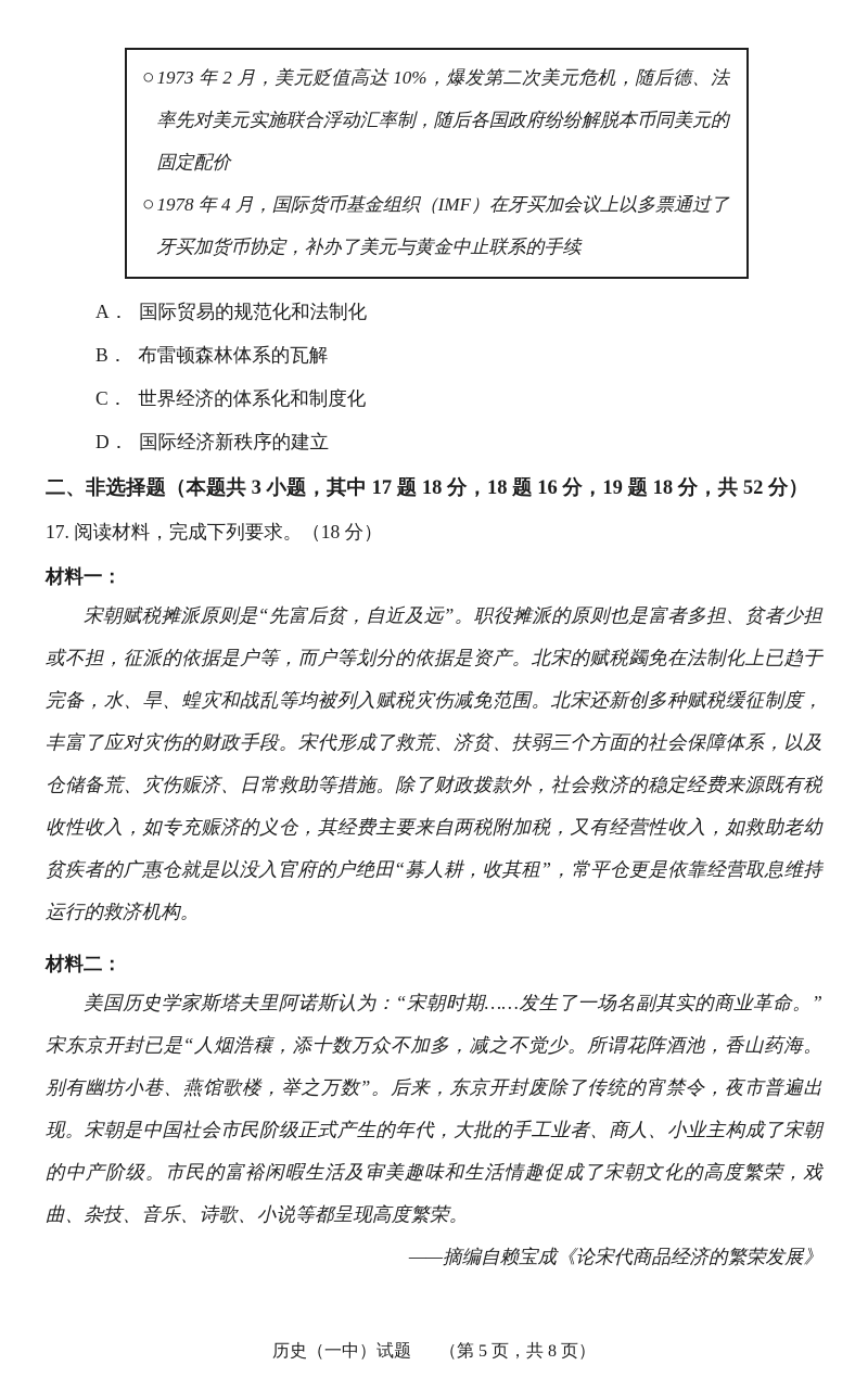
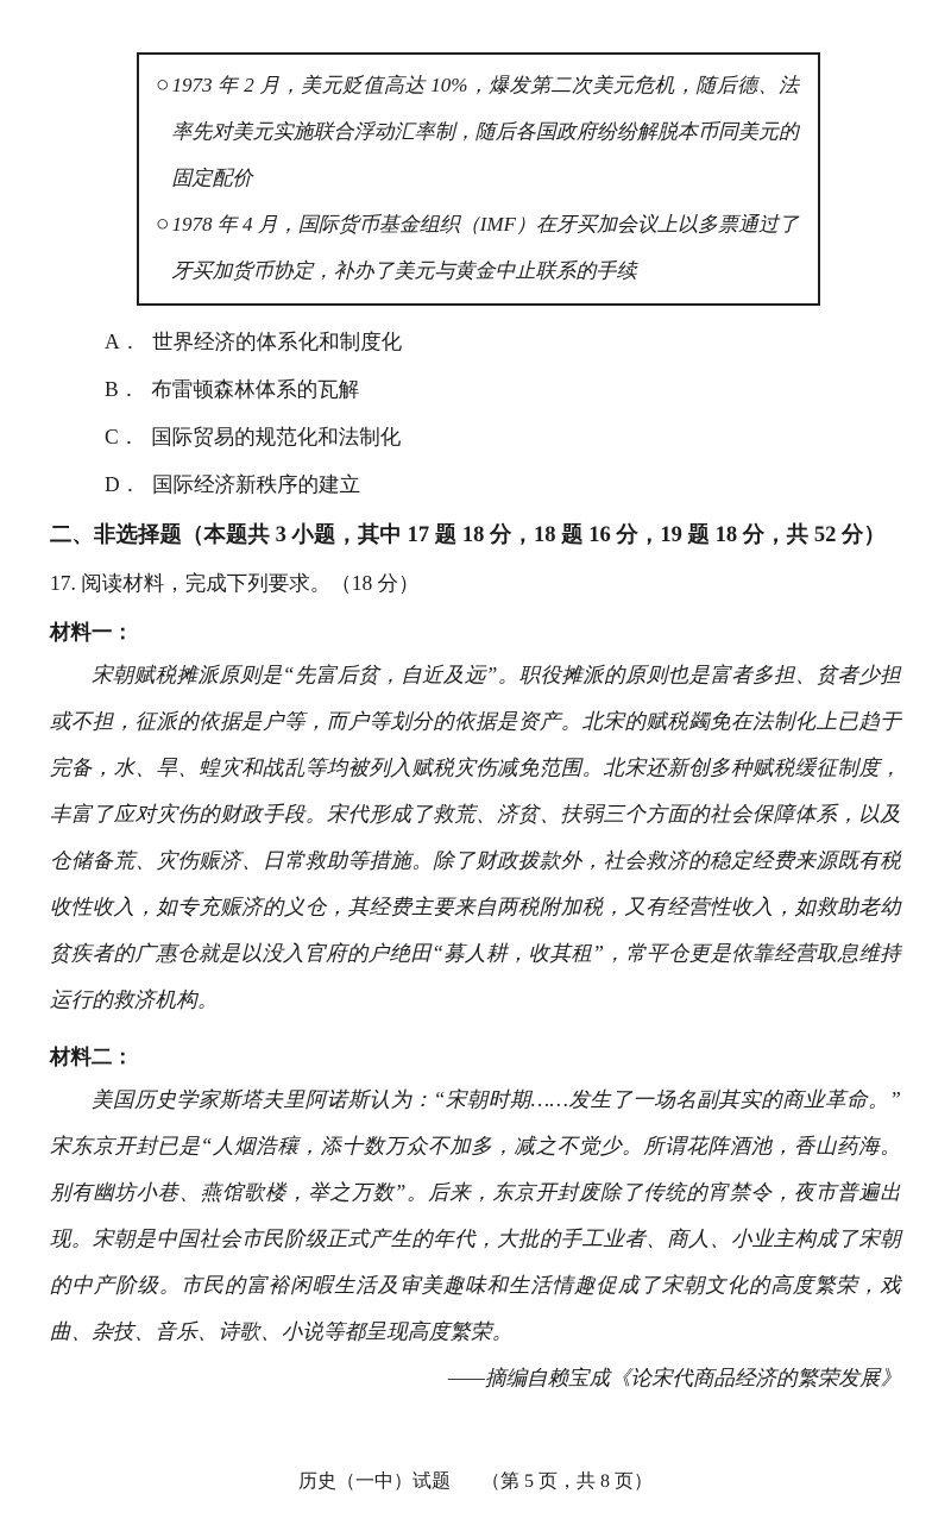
  ○
  1973 年 2 月，美元贬值高达 10%，爆发第二次美元危机，随后德、法率先对美元实施联合浮动汇率制，随后各国政府纷纷解脱本币同美元的固定配价
  ○
  1978 年 4 月，国际货币基金组织（IMF）在牙买加会议上以多票通过了牙买加货币协定，补办了美元与黄金中止联系的手续
- A． 国际贸易的规范化和法制化
+ A． 世界经济的体系化和制度化
  B． 布雷顿森林体系的瓦解
- C． 世界经济的体系化和制度化
+ C． 国际贸易的规范化和法制化
  D． 国际经济新秩序的建立
  二、非选择题（本题共 3 小题，其中 17 题 18 分，18 题 16 分，19 题 18 分，共 52 分）
  17. 阅读材料，完成下列要求。（18 分）
  材料一：
  宋朝赋税摊派原则是“先富后贫，自近及远”。职役摊派的原则也是富者多担、贫者少担或不担，征派的依据是户等，而户等划分的依据是资产。北宋的赋税蠲免在法制化上已趋于完备，水、旱、蝗灾和战乱等均被列入赋税灾伤减免范围。北宋还新创多种赋税缓征制度，丰富了应对灾伤的财政手段。宋代形成了救荒、济贫、扶弱三个方面的社会保障体系，以及仓储备荒、灾伤赈济、日常救助等措施。除了财政拨款外，社会救济的稳定经费来源既有税收性收入，如专充赈济的义仓，其经费主要来自两税附加税，又有经营性收入，如救助老幼贫疾者的广惠仓就是以没入官府的户绝田“募人耕，收其租”，常平仓更是依靠经营取息维持运行的救济机构。
  材料二：
  美国历史学家斯塔夫里阿诺斯认为：“宋朝时期……发生了一场名副其实的商业革命。”宋东京开封已是“人烟浩穰，添十数万众不加多，减之不觉少。所谓花阵酒池，香山药海。别有幽坊小巷、燕馆歌楼，举之万数”。后来，东京开封废除了传统的宵禁令，夜市普遍出现。宋朝是中国社会市民阶级正式产生的年代，大批的手工业者、商人、小业主构成了宋朝的中产阶级。市民的富裕闲暇生活及审美趣味和生活情趣促成了宋朝文化的高度繁荣，戏曲、杂技、音乐、诗歌、小说等都呈现高度繁荣。
  ——摘编自赖宝成《论宋代商品经济的繁荣发展》
  历史（一中）试题 （第 5 页，共 8 页）
